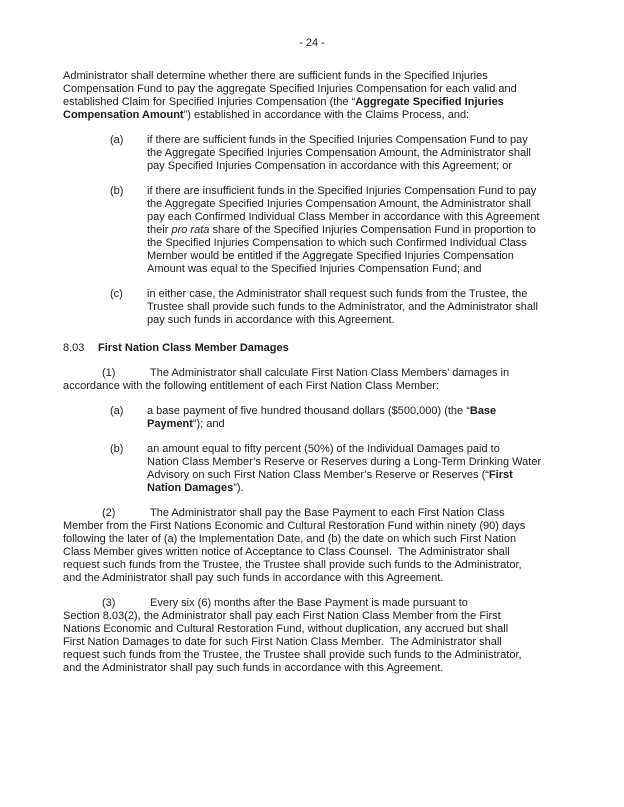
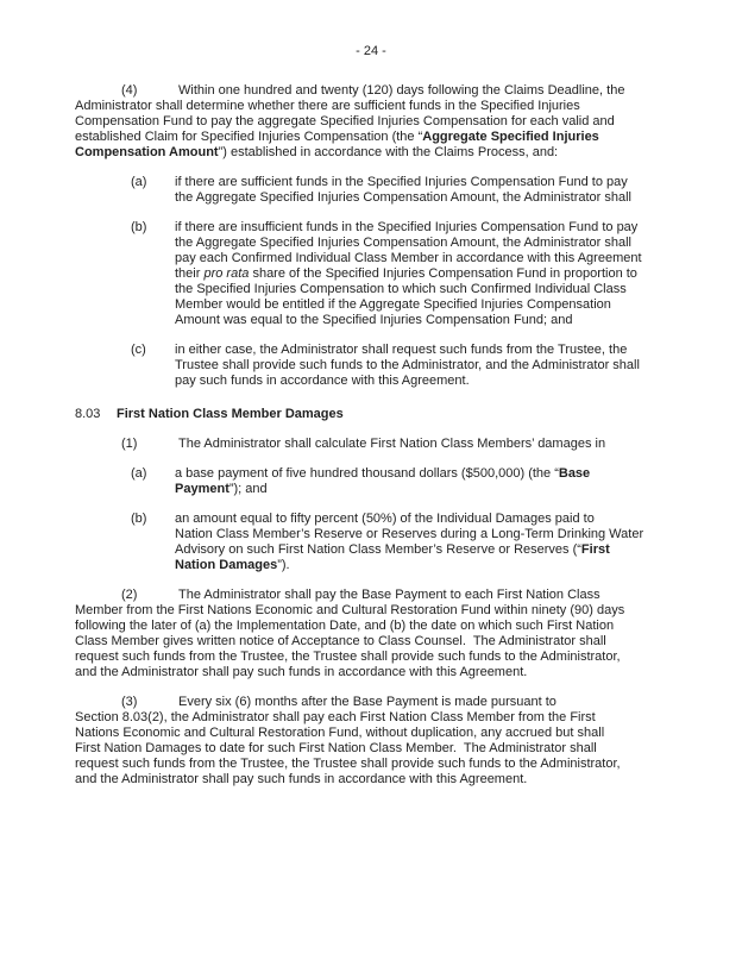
  - 24 -
+ (4) Within one hundred and twenty (120) days following the Claims Deadline, the
  Administrator shall determine whether there are sufficient funds in the Specified Injuries
  Compensation Fund to pay the aggregate Specified Injuries Compensation for each valid and
  established Claim for Specified Injuries Compensation (the “Aggregate Specified Injuries
  Compensation Amount”) established in accordance with the Claims Process, and:
  (a)
  if there are sufficient funds in the Specified Injuries Compensation Fund to pay
  the Aggregate Specified Injuries Compensation Amount, the Administrator shall
- pay Specified Injuries Compensation in accordance with this Agreement; or
  (b)
  if there are insufficient funds in the Specified Injuries Compensation Fund to pay
  the Aggregate Specified Injuries Compensation Amount, the Administrator shall
  pay each Confirmed Individual Class Member in accordance with this Agreement
  their pro rata share of the Specified Injuries Compensation Fund in proportion to
  the Specified Injuries Compensation to which such Confirmed Individual Class
  Member would be entitled if the Aggregate Specified Injuries Compensation
  Amount was equal to the Specified Injuries Compensation Fund; and
  (c)
  in either case, the Administrator shall request such funds from the Trustee, the
  Trustee shall provide such funds to the Administrator, and the Administrator shall
  pay such funds in accordance with this Agreement.
  8.03 First Nation Class Member Damages
  (1) The Administrator shall calculate First Nation Class Members’ damages in
- accordance with the following entitlement of each First Nation Class Member:
  (a)
  a base payment of five hundred thousand dollars ($500,000) (the “Base
  Payment”); and
  (b)
  an amount equal to fifty percent (50%) of the Individual Damages paid to
  Nation Class Member’s Reserve or Reserves during a Long-Term Drinking Water
  Advisory on such First Nation Class Member’s Reserve or Reserves (“First
  Nation Damages”).
  (2) The Administrator shall pay the Base Payment to each First Nation Class
  Member from the First Nations Economic and Cultural Restoration Fund within ninety (90) days
  following the later of (a) the Implementation Date, and (b) the date on which such First Nation
  Class Member gives written notice of Acceptance to Class Counsel. The Administrator shall
  request such funds from the Trustee, the Trustee shall provide such funds to the Administrator,
  and the Administrator shall pay such funds in accordance with this Agreement.
  (3) Every six (6) months after the Base Payment is made pursuant to
  Section 8.03(2), the Administrator shall pay each First Nation Class Member from the First
  Nations Economic and Cultural Restoration Fund, without duplication, any accrued but shall
  First Nation Damages to date for such First Nation Class Member. The Administrator shall
  request such funds from the Trustee, the Trustee shall provide such funds to the Administrator,
  and the Administrator shall pay such funds in accordance with this Agreement.
